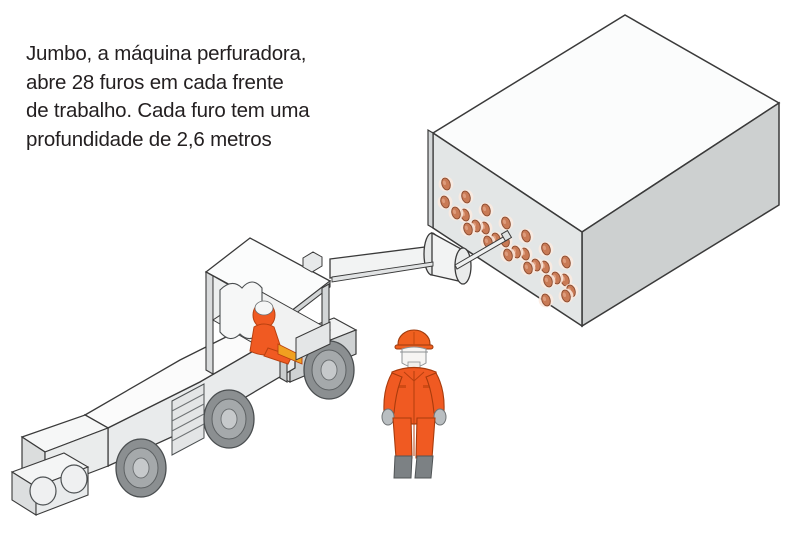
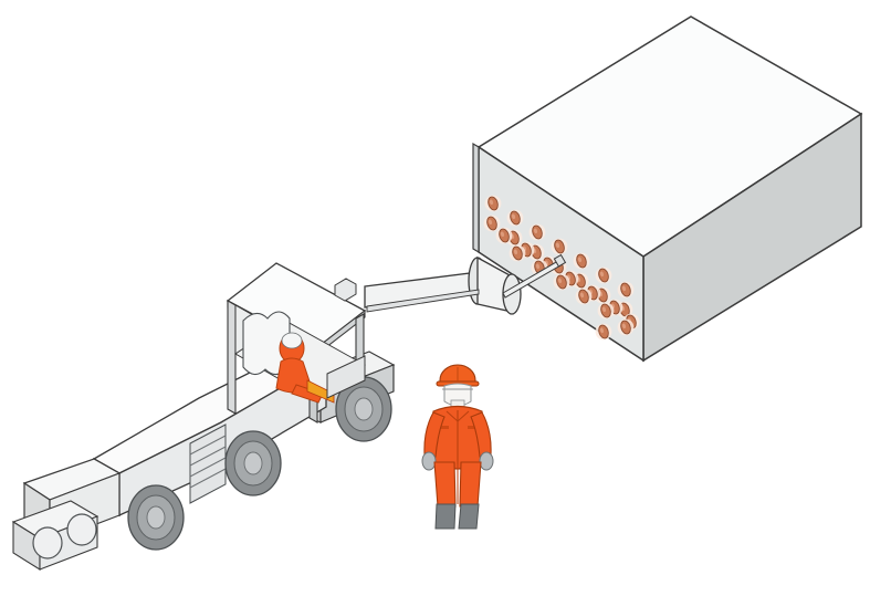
- Jumbo, a máquina perfuradora,
- abre 28 furos em cada frente
- de trabalho. Cada furo tem uma
- profundidade de 2,6 metros
